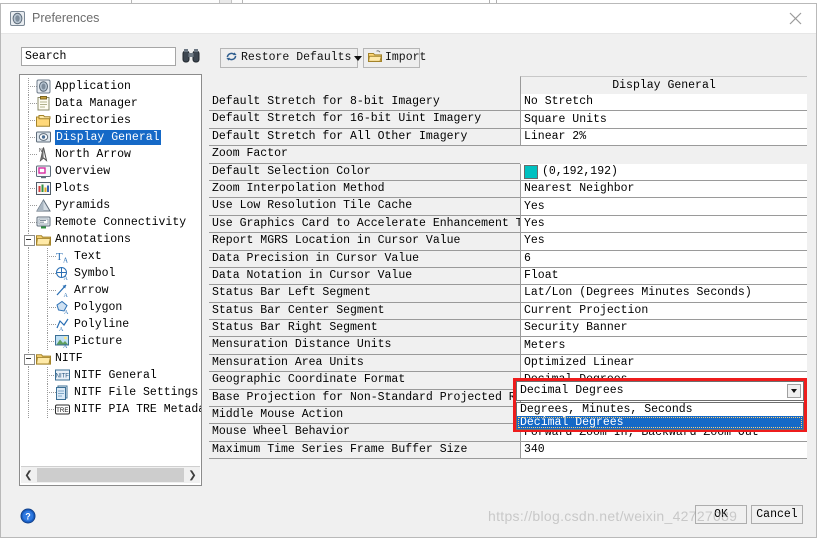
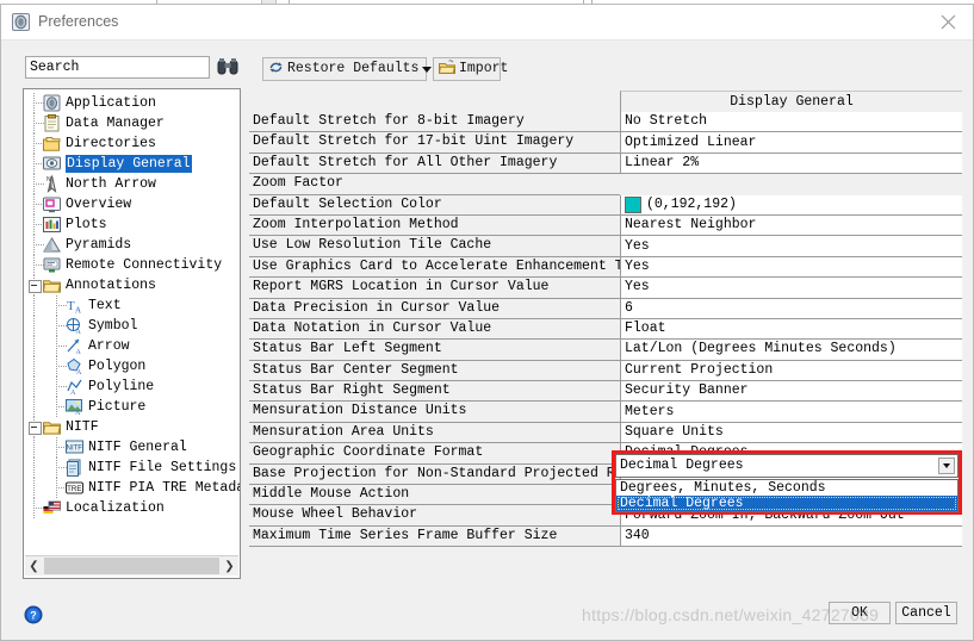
  Preferences
  Search
  Restore Defaults
  Import
  Application
  Data Manager
  Directories
  Display General
  North Arrow
  Overview
  Plots
  Pyramids
  Remote Connectivity
  Annotations
  T
  A
  Text
  Symbol
  Arrow
  Polygon
  Polyline
  Picture
  NITF
  NITF General
  NITF File Settings
  NITF PIA TRE Metad
+ Localization
  ❮
  ❯
  ?
  Display General
  Default Stretch for 8-bit Imagery
  No Stretch
- Default Stretch for 16-bit Uint Imagery
+ Default Stretch for 17-bit Uint Imagery
- Square Units
+ Optimized Linear
  Default Stretch for All Other Imagery
  Linear 2%
  Zoom Factor
  Default Selection Color
  (0,192,192)
  Zoom Interpolation Method
  Nearest Neighbor
  Use Low Resolution Tile Cache
  Yes
  Use Graphics Card to Accelerate Enhancement
  Yes
  Report MGRS Location in Cursor Value
  Yes
  Data Precision in Cursor Value
  6
  Data Notation in Cursor Value
  Float
  Status Bar Left Segment
  Lat/Lon (Degrees Minutes Seconds)
  Status Bar Center Segment
  Current Projection
  Status Bar Right Segment
  Security Banner
  Mensuration Distance Units
  Meters
  Mensuration Area Units
- Optimized Linear
+ Square Units
  Geographic Coordinate Format
  Decimal Degrees
  Base Projection for Non-Standard Projected R
  Middle Mouse Action
  Mouse Wheel Behavior
  Forward Zoom In; Backward Zoom Out
  Maximum Time Series Frame Buffer Size
  340
  Decimal Degrees
  Degrees, Minutes, Seconds
  Decimal Degrees
  OK
  Cancel
  https://blog.csdn.net/weixin_42727089
